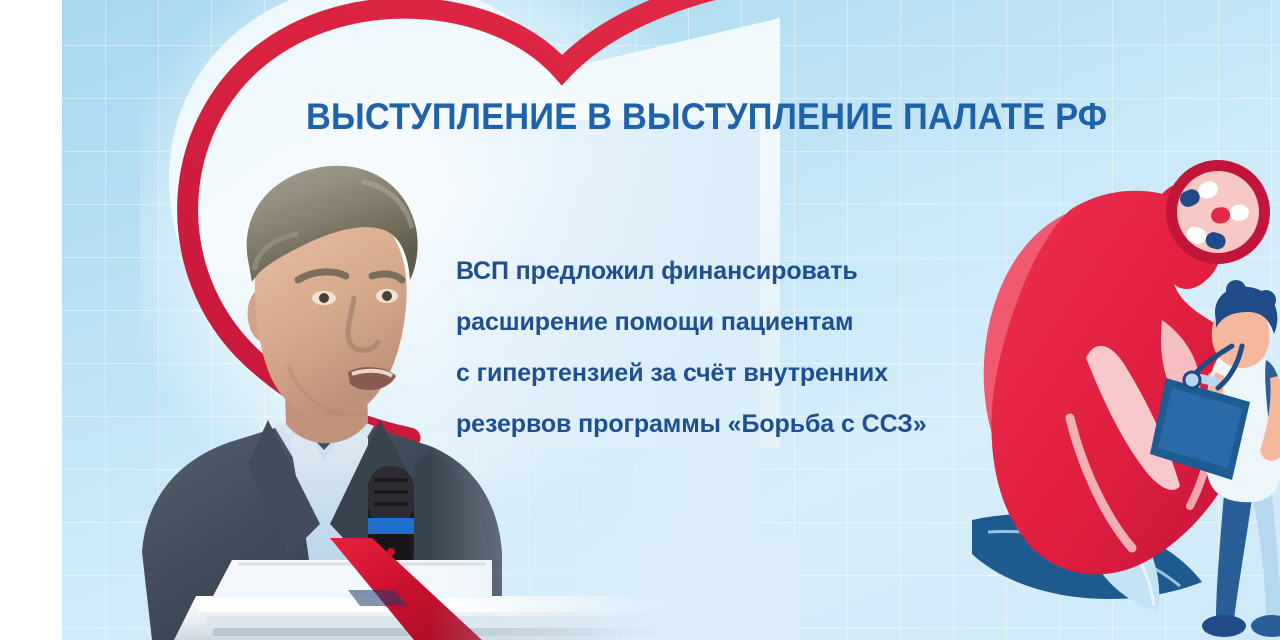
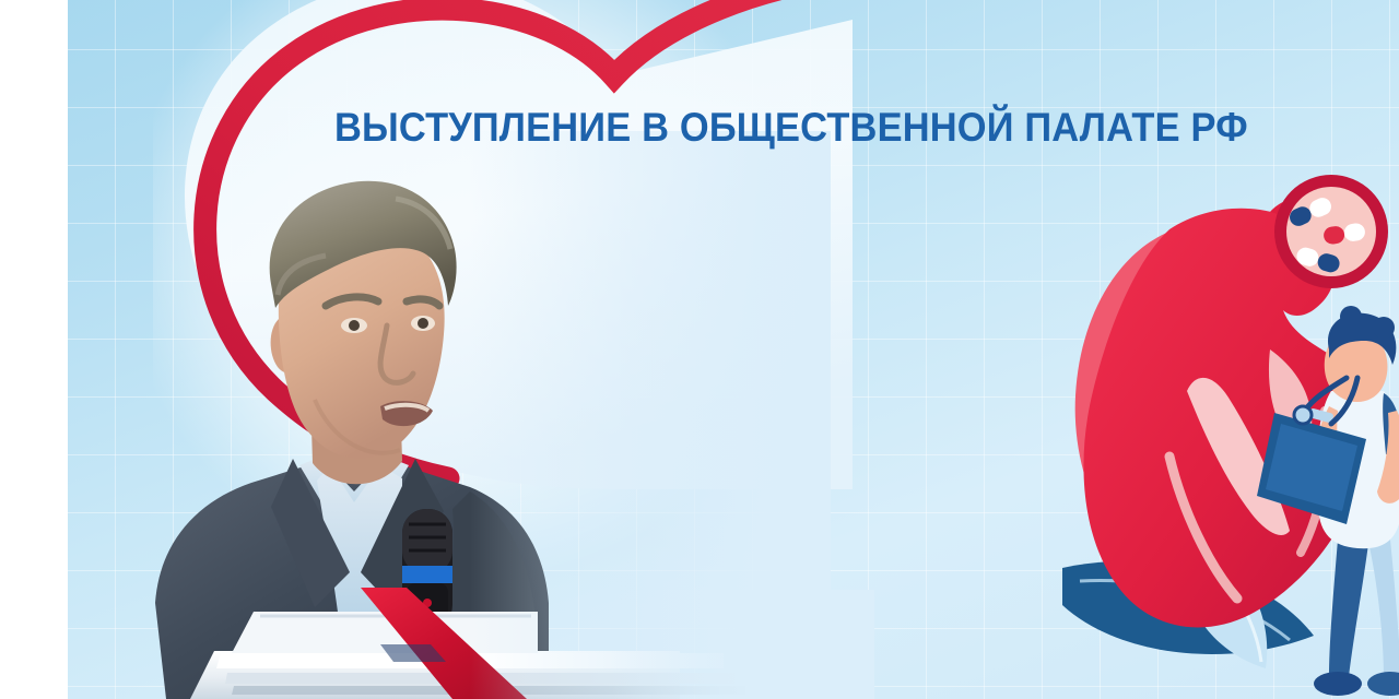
- ВЫСТУПЛЕНИЕ В ВЫСТУПЛЕНИЕ ПАЛАТЕ РФ
+ ВЫСТУПЛЕНИЕ В ОБЩЕСТВЕННОЙ ПАЛАТЕ РФ
- ВСП предложил финансировать
- расширение помощи пациентам
- с гипертензией за счёт внутренних
- резервов программы «Борьба с ССЗ»
